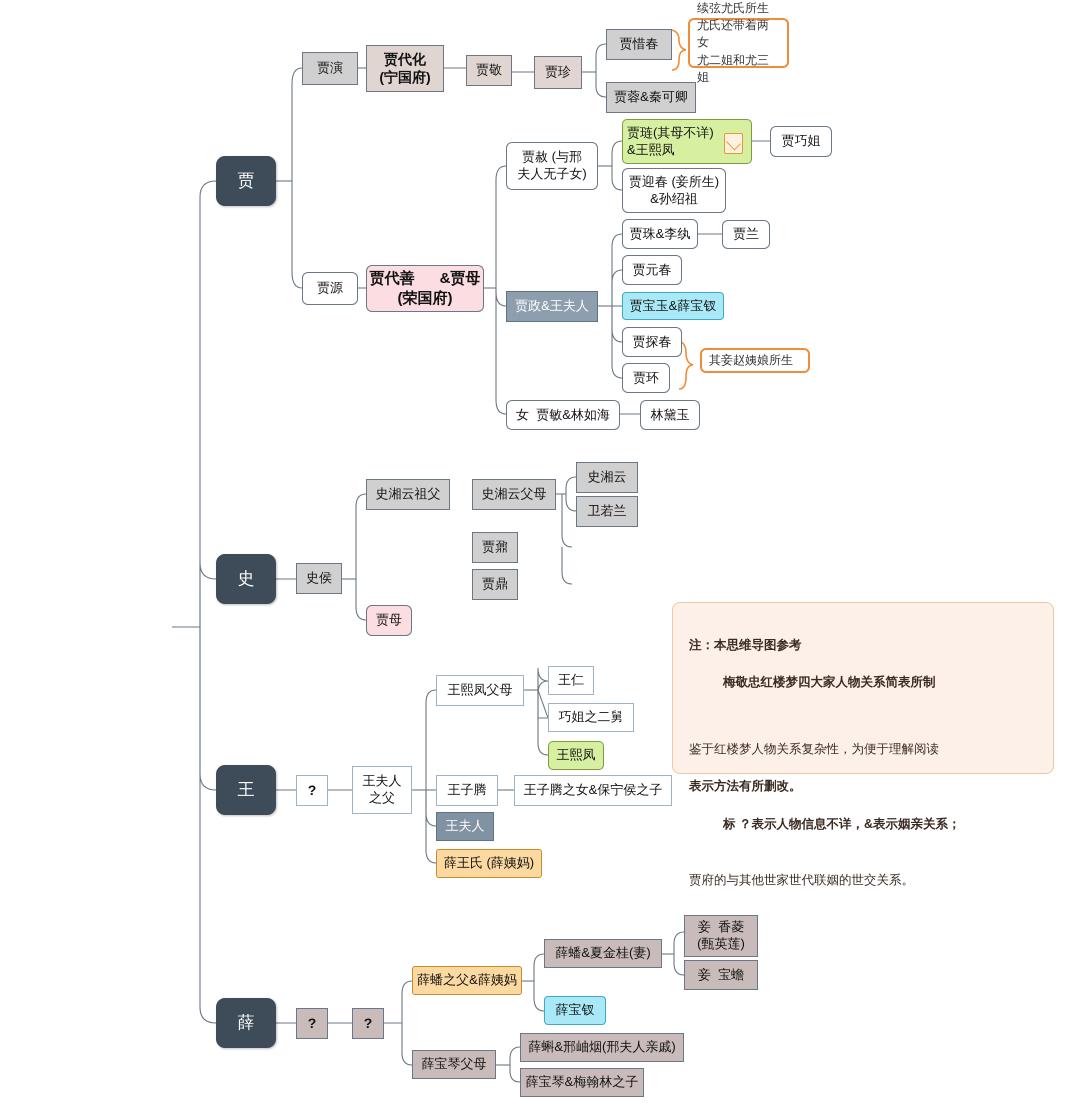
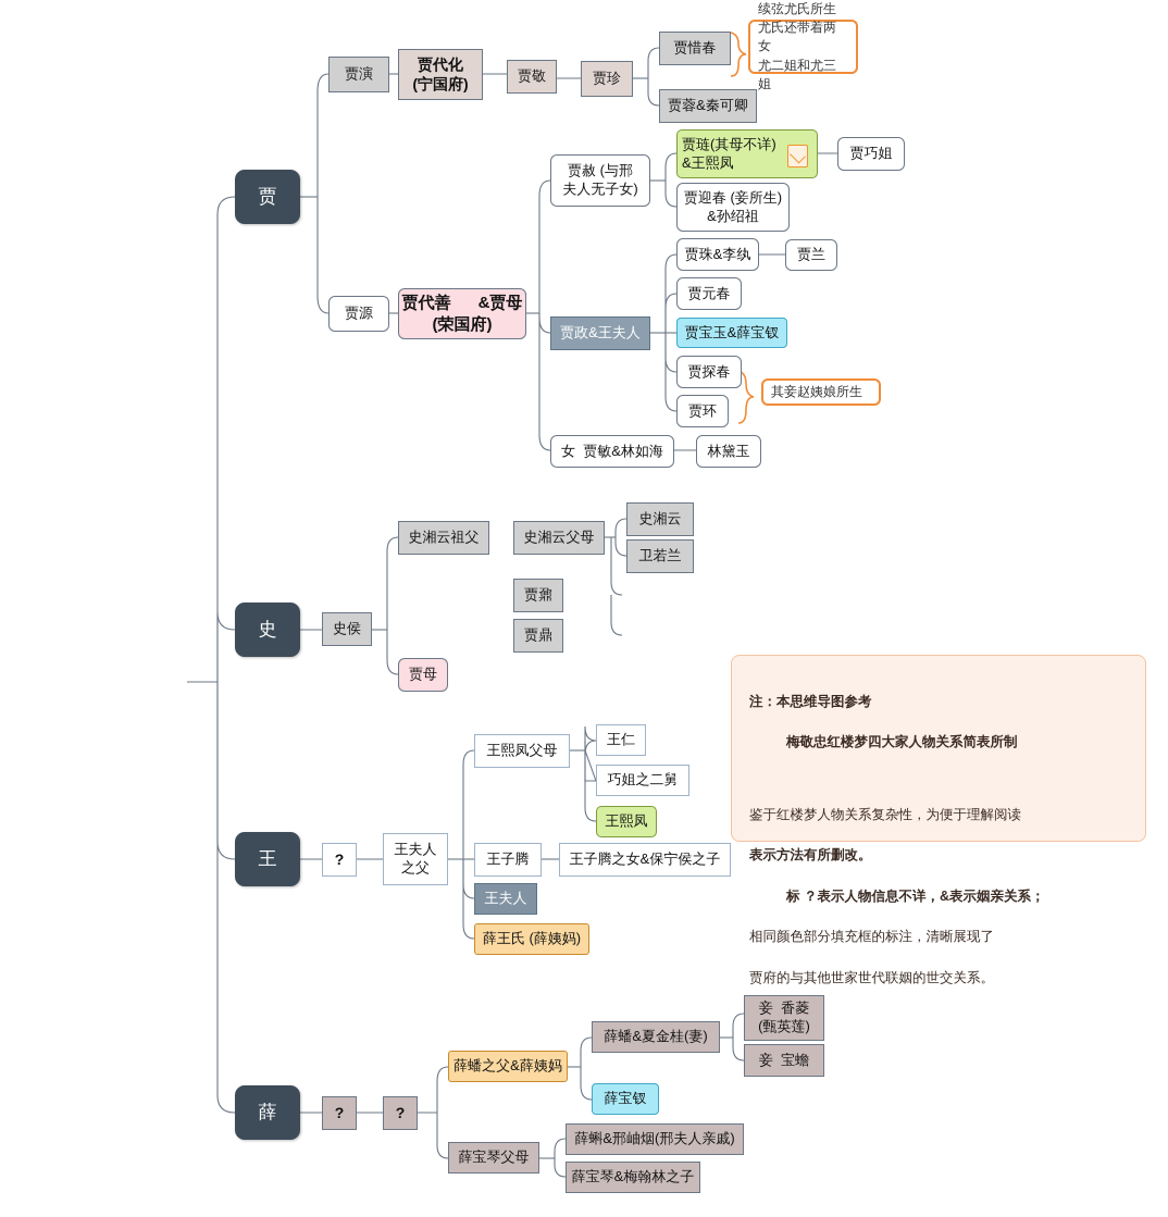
  贾
  史
  王
  薛
  贾演
  贾代化
  (宁国府)
  贾敬
  贾珍
  贾惜春
  贾蓉&秦可卿
  续弦尤氏所生
  尤氏还带着两女
  尤二姐和尤三姐
  贾源
  贾代善 &贾母
  (荣国府)
  贾赦 (与邢
  夫人无子女)
  贾琏(其母不详)
  &王熙凤
  贾巧姐
  贾迎春 (妾所生)
  &孙绍祖
  贾政&王夫人
  贾珠&李纨
  贾兰
  贾元春
  贾宝玉&薛宝钗
  贾探春
  贾环
  其妾赵姨娘所生
  女 贾敏&林如海
  林黛玉
  史侯
  史湘云祖父
  史湘云父母
  史湘云
  卫若兰
  贾鼐
  贾鼎
  贾母
  ?
  王夫人
  之父
  王熙凤父母
  王仁
  巧姐之二舅
  王熙凤
  王子腾
  王子腾之女&保宁侯之子
  王夫人
  薛王氏 (薛姨妈)
  ?
  ?
  薛蟠之父&薛姨妈
  薛蟠&夏金桂(妻)
  妾 香菱
  (甄英莲)
  妾 宝蟾
  薛宝钗
  薛宝琴父母
  薛蝌&邢岫烟(邢夫人亲戚)
  薛宝琴&梅翰林之子
  注：本思维导图参考
  梅敬忠红楼梦四大家人物关系简表所制
  鉴于红楼梦人物关系复杂性，为便于理解阅读
  表示方法有所删改。
  标 ？表示人物信息不详，&表示姻亲关系；
+ 相同颜色部分填充框的标注，清晰展现了
  贾府的与其他世家世代联姻的世交关系。
